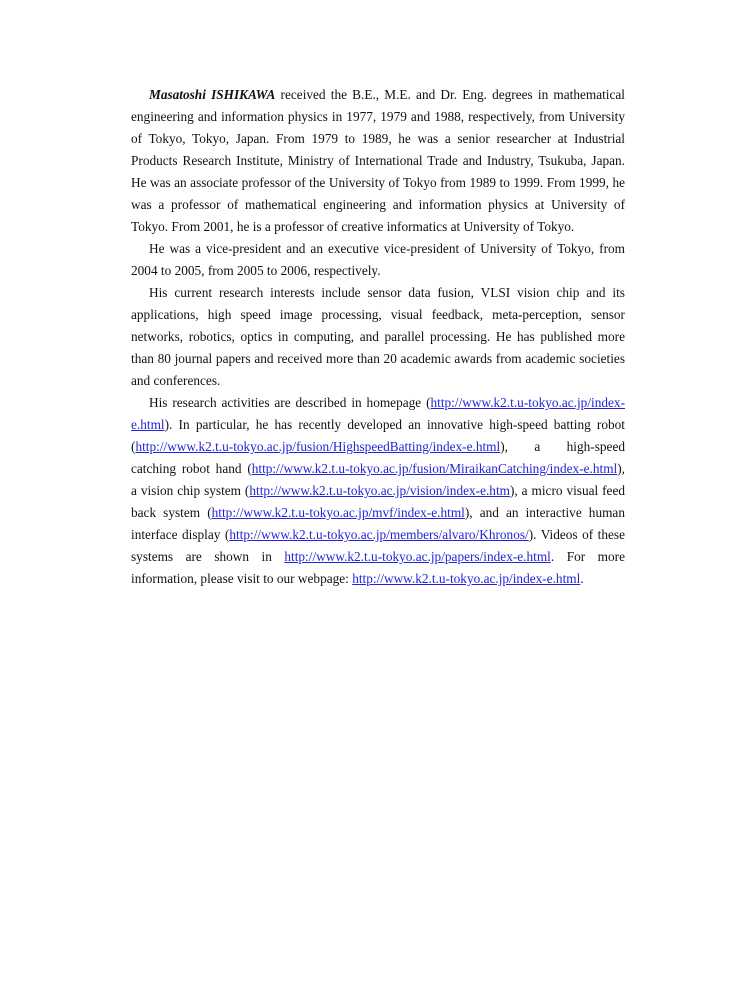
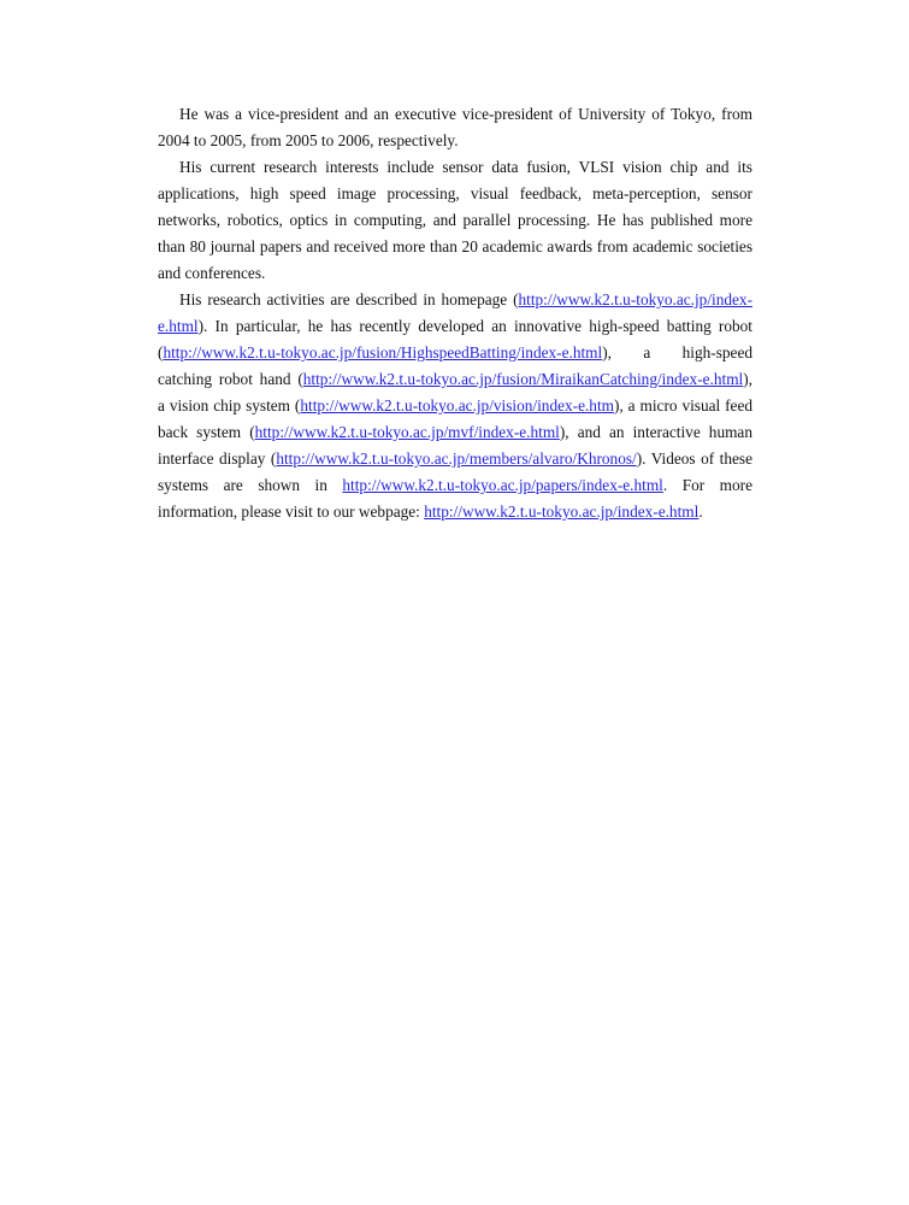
- Masatoshi ISHIKAWA received the B.E., M.E. and Dr. Eng. degrees in mathematical engineering and information physics in 1977, 1979 and 1988, respectively, from University of Tokyo, Tokyo, Japan. From 1979 to 1989, he was a senior researcher at Industrial Products Research Institute, Ministry of International Trade and Industry, Tsukuba, Japan. He was an associate professor of the University of Tokyo from 1989 to 1999. From 1999, he was a professor of mathematical engineering and information physics at University of Tokyo. From 2001, he is a professor of creative informatics at University of Tokyo.
  He was a vice-president and an executive vice-president of University of Tokyo, from 2004 to 2005, from 2005 to 2006, respectively.
  His current research interests include sensor data fusion, VLSI vision chip and its applications, high speed image processing, visual feedback, meta-perception, sensor networks, robotics, optics in computing, and parallel processing. He has published more than 80 journal papers and received more than 20 academic awards from academic societies and conferences.
  His research activities are described in homepage (http://www.k2.t.u-tokyo.ac.jp/index-e.html). In particular, he has recently developed an innovative high-speed batting robot (http://www.k2.t.u-tokyo.ac.jp/fusion/HighspeedBatting/index-e.html), a high-speed catching robot hand (http://www.k2.t.u-tokyo.ac.jp/fusion/MiraikanCatching/index-e.html), a vision chip system (http://www.k2.t.u-tokyo.ac.jp/vision/index-e.htm), a micro visual feed back system (http://www.k2.t.u-tokyo.ac.jp/mvf/index-e.html), and an interactive human interface display (http://www.k2.t.u-tokyo.ac.jp/members/alvaro/Khronos/). Videos of these systems are shown in http://www.k2.t.u-tokyo.ac.jp/papers/index-e.html. For more information, please visit to our webpage: http://www.k2.t.u-tokyo.ac.jp/index-e.html.
